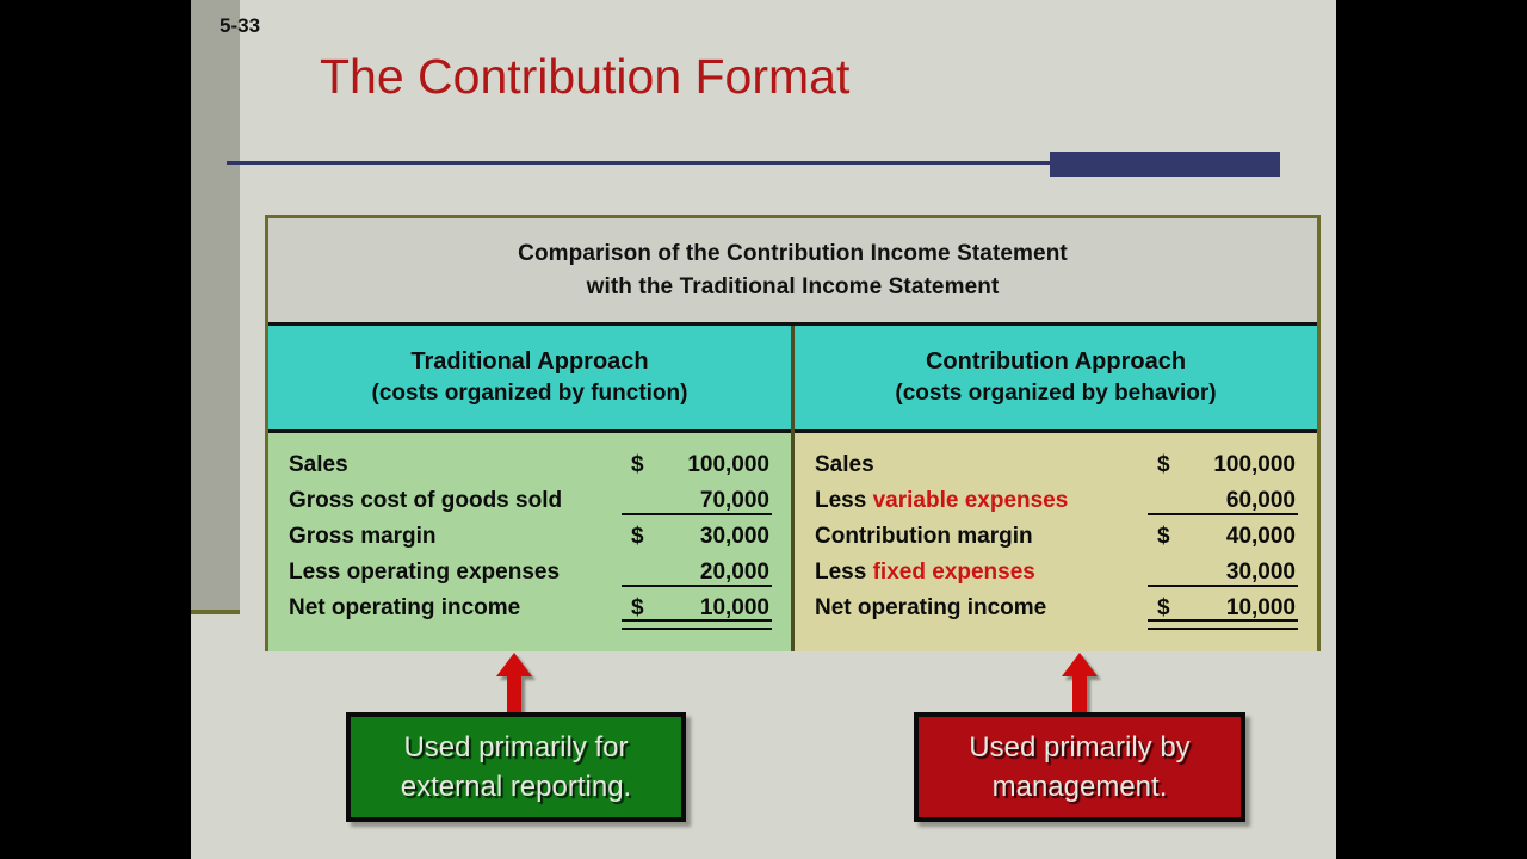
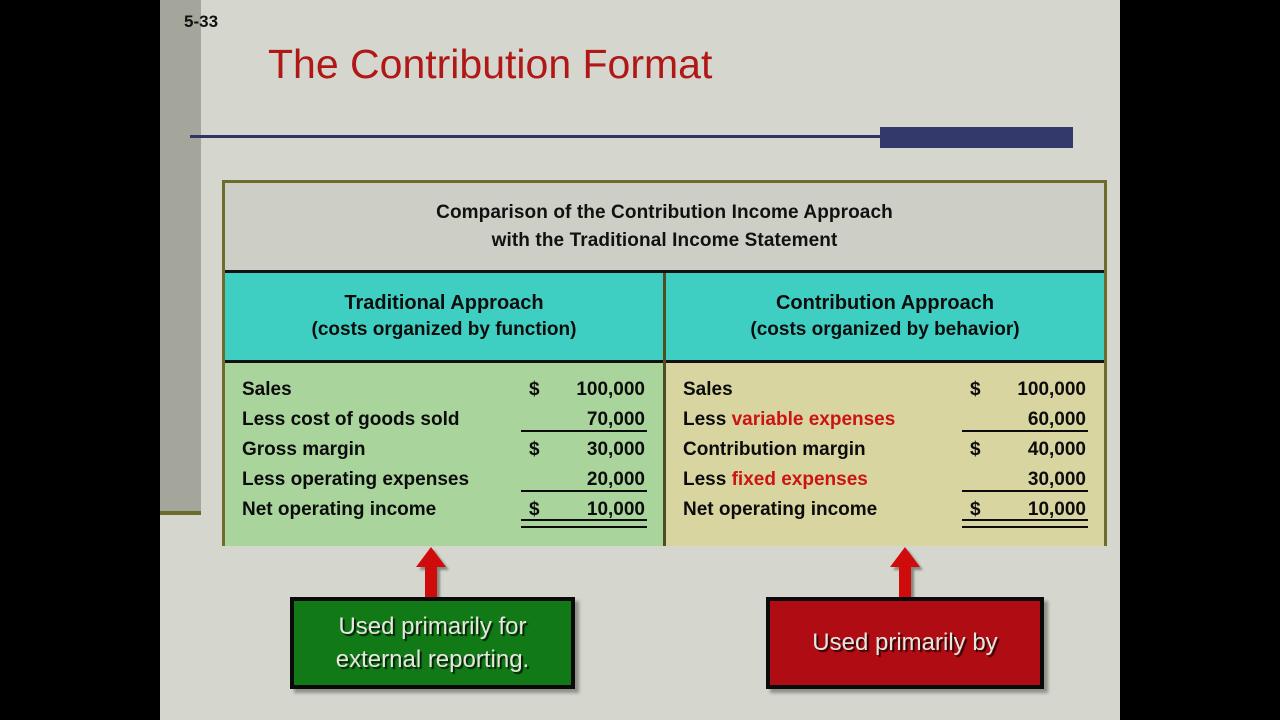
  5-33
  The Contribution Format
- Comparison of the Contribution Income Statement
+ Comparison of the Contribution Income Approach
  with the Traditional Income Statement
  Traditional Approach
  (costs organized by function)
  Sales
  $
  100,000
- Gross cost of goods sold
+ Less cost of goods sold
  70,000
  Gross margin
  $
  30,000
  Less operating expenses
  20,000
  Net operating income
  $
  10,000
  Contribution Approach
  (costs organized by behavior)
  Sales
  $
  100,000
  Less variable expenses
  60,000
  Contribution margin
  $
  40,000
  Less fixed expenses
  30,000
  Net operating income
  $
  10,000
  Used primarily for
  external reporting.
  Used primarily by
- management.
